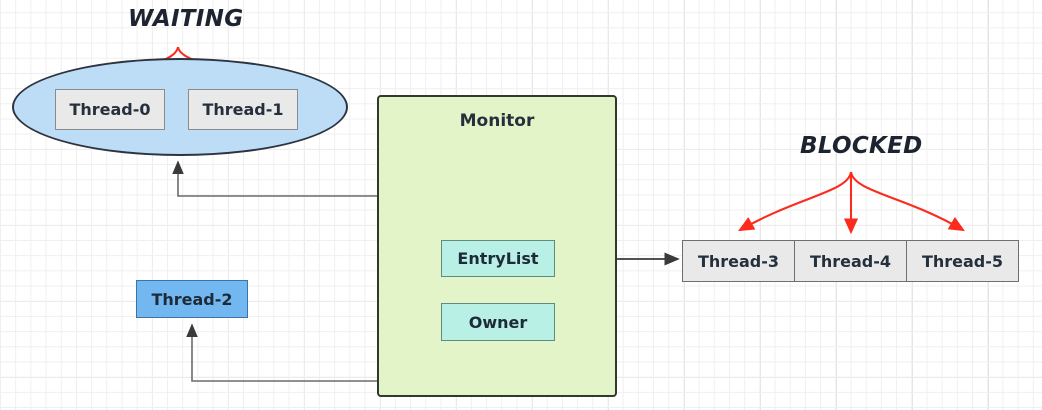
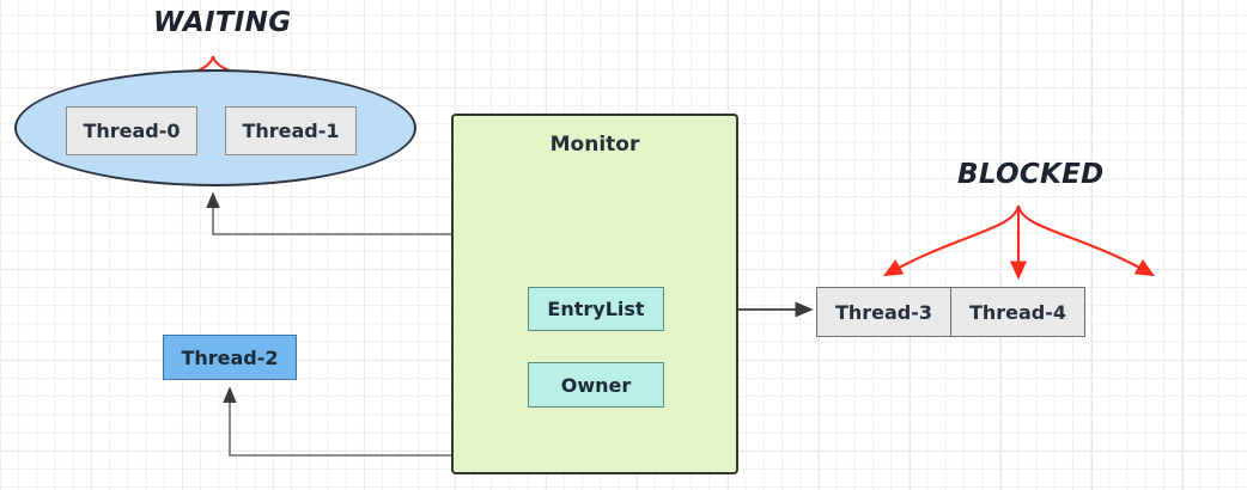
  WAITING
  Thread-0
  Thread-1
  Thread-2
  Monitor
  EntryList
  Owner
  BLOCKED
  Thread-3
  Thread-4
- Thread-5
